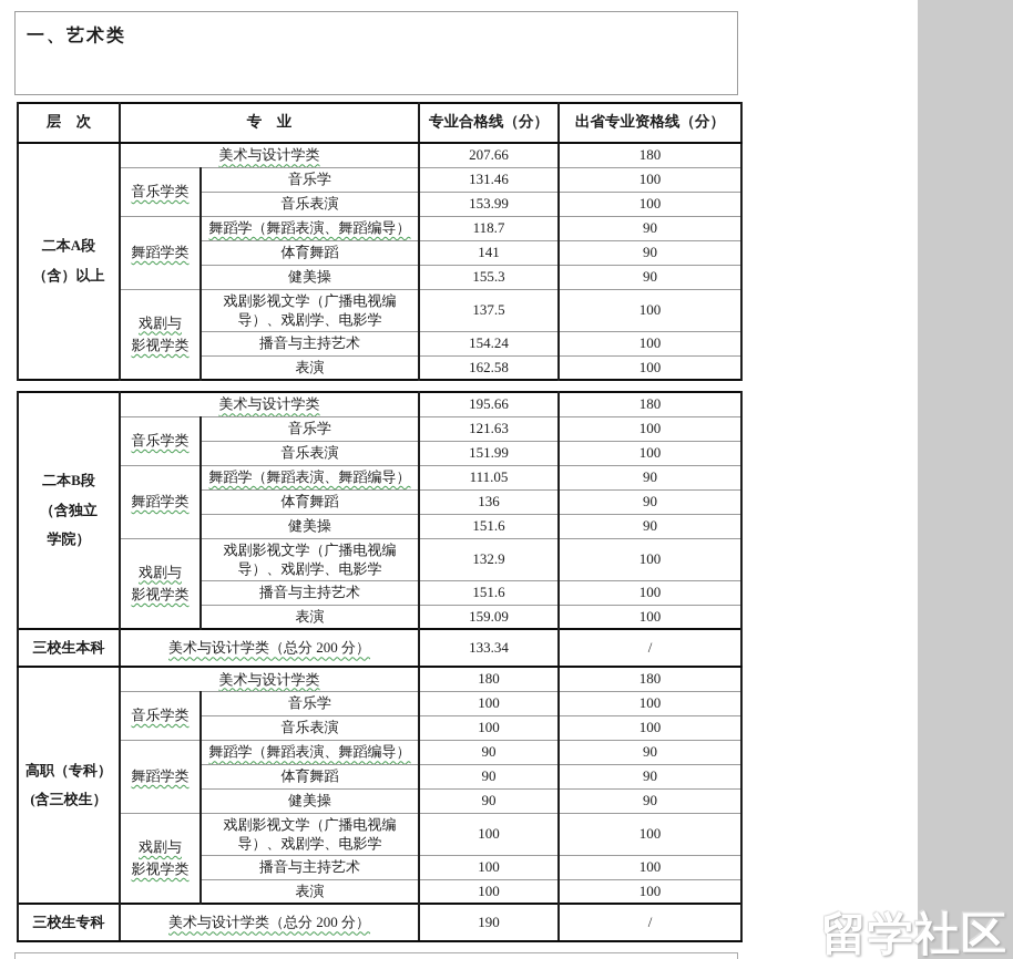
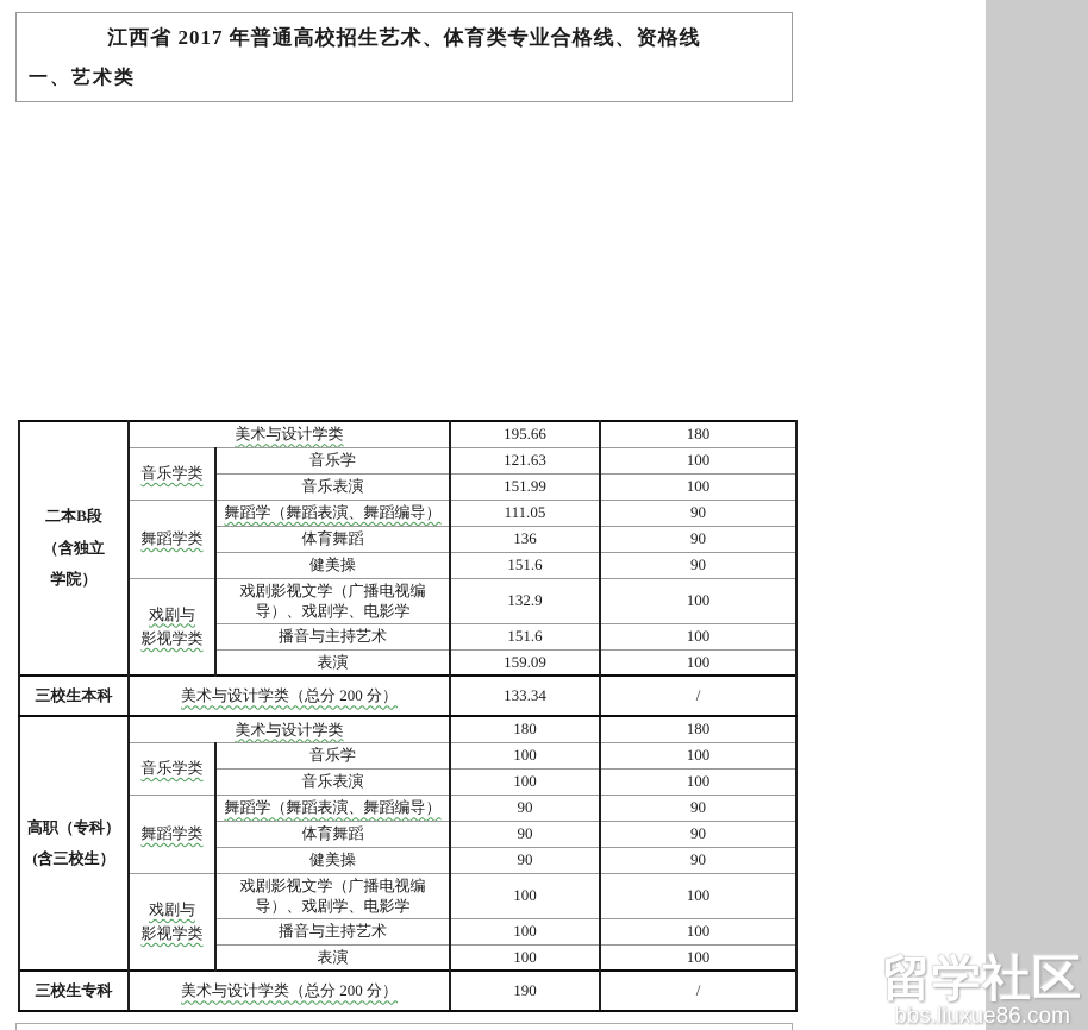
+ 江西省 2017 年普通高校招生艺术、体育类专业合格线、资格线
  一、艺术类
- 层 次	专 业	专业合格线（分）	出省专业资格线（分）
- 二本A段 （含）以上	美术与设计学类	207.66	180
- 音乐学类	音乐学	131.46	100
- 音乐表演	153.99	100
- 舞蹈学类	舞蹈学（舞蹈表演、舞蹈编导）	118.7	90
- 体育舞蹈	141	90
- 健美操	155.3	90
- 戏剧与 影视学类	戏剧影视文学（广播电视编导）、戏剧学、电影学	137.5	100
- 播音与主持艺术	154.24	100
- 表演	162.58	100
  二本B段 （含独立 学院）	美术与设计学类	195.66	180
  音乐学类	音乐学	121.63	100
  音乐表演	151.99	100
  舞蹈学类	舞蹈学（舞蹈表演、舞蹈编导）	111.05	90
  体育舞蹈	136	90
  健美操	151.6	90
  戏剧与 影视学类	戏剧影视文学（广播电视编导）、戏剧学、电影学	132.9	100
  播音与主持艺术	151.6	100
  表演	159.09	100
  三校生本科	美术与设计学类（总分 200 分）	133.34	/
  高职（专科） (含三校生）	美术与设计学类	180	180
  音乐学类	音乐学	100	100
  音乐表演	100	100
  舞蹈学类	舞蹈学（舞蹈表演、舞蹈编导）	90	90
  体育舞蹈	90	90
  健美操	90	90
  戏剧与 影视学类	戏剧影视文学（广播电视编导）、戏剧学、电影学	100	100
  播音与主持艺术	100	100
  表演	100	100
  三校生专科	美术与设计学类（总分 200 分）	190	/
  留学社区
+ bbs.liuxue86.com
